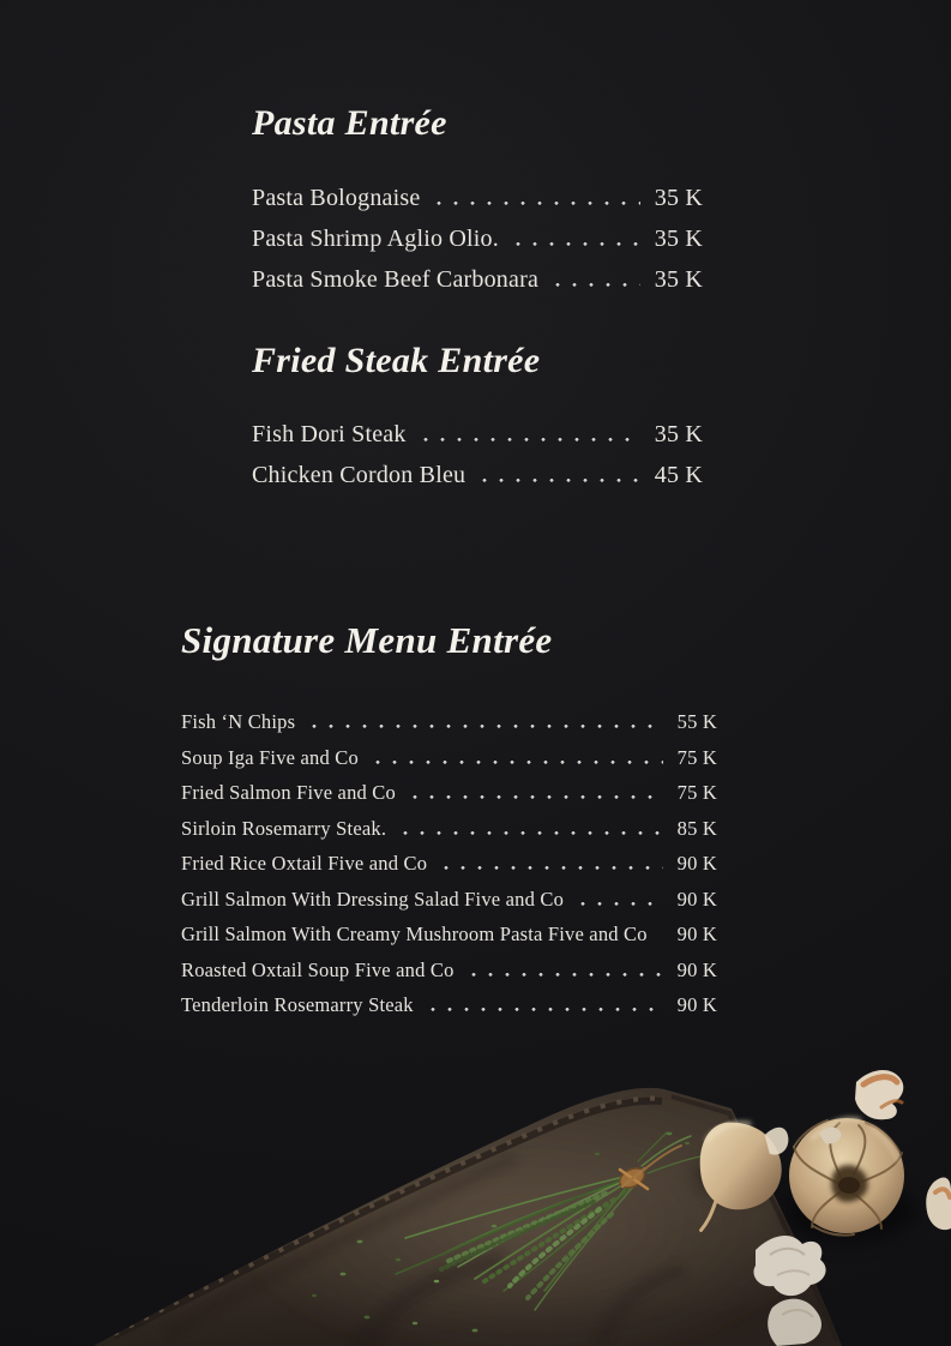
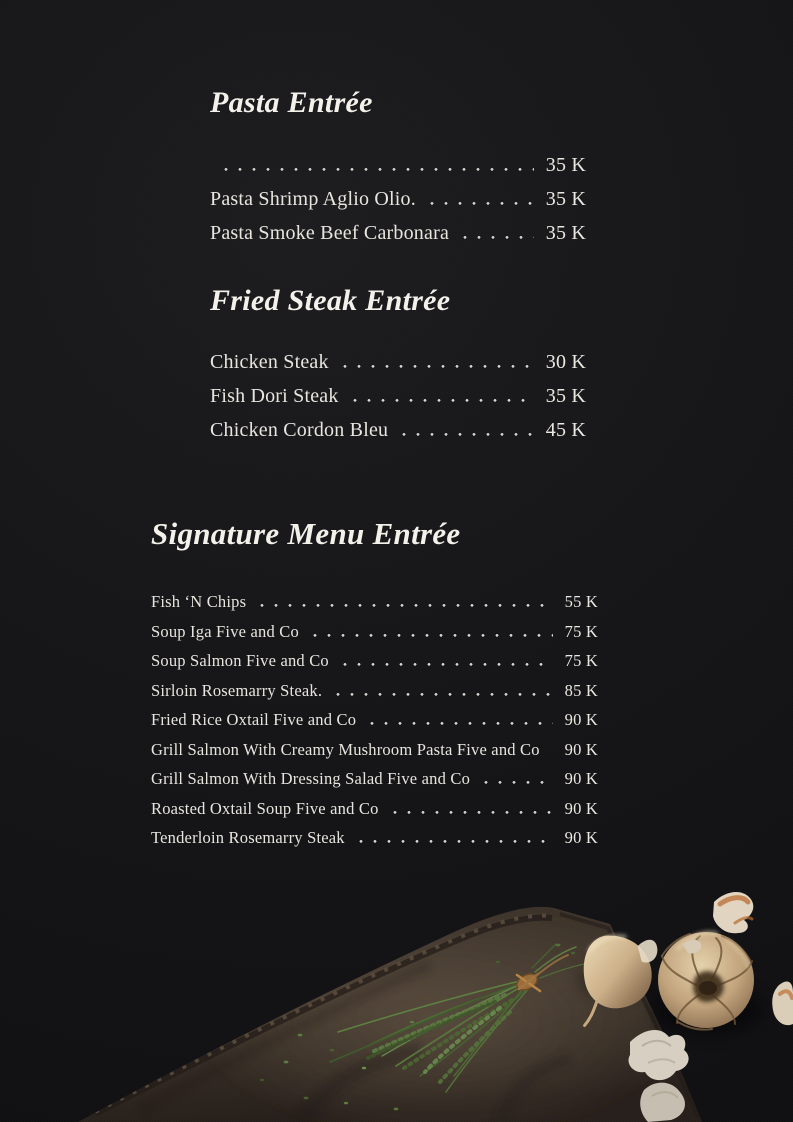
  Pasta Entrée
- Pasta Bolognaise
  35 K
  Pasta Shrimp Aglio Olio.
  35 K
  Pasta Smoke Beef Carbonara
  35 K
  Fried Steak Entrée
+ Chicken Steak
+ 30 K
  Fish Dori Steak
  35 K
  Chicken Cordon Bleu
  45 K
  Signature Menu Entrée
  Fish ‘N Chips
  55 K
  Soup Iga Five and Co
  75 K
- Fried Salmon Five and Co
+ Soup Salmon Five and Co
  75 K
  Sirloin Rosemarry Steak.
  85 K
  Fried Rice Oxtail Five and Co
  90 K
- Grill Salmon With Dressing Salad Five and Co
+ Grill Salmon With Creamy Mushroom Pasta Five and Co
  90 K
- Grill Salmon With Creamy Mushroom Pasta Five and Co
+ Grill Salmon With Dressing Salad Five and Co
  90 K
  Roasted Oxtail Soup Five and Co
  90 K
  Tenderloin Rosemarry Steak
  90 K
